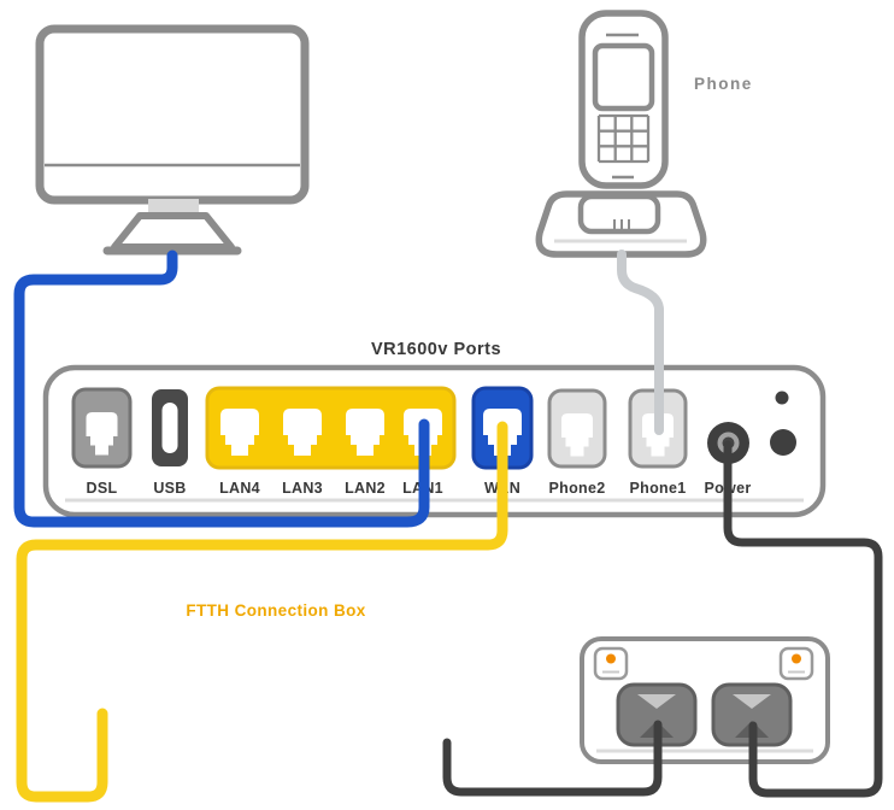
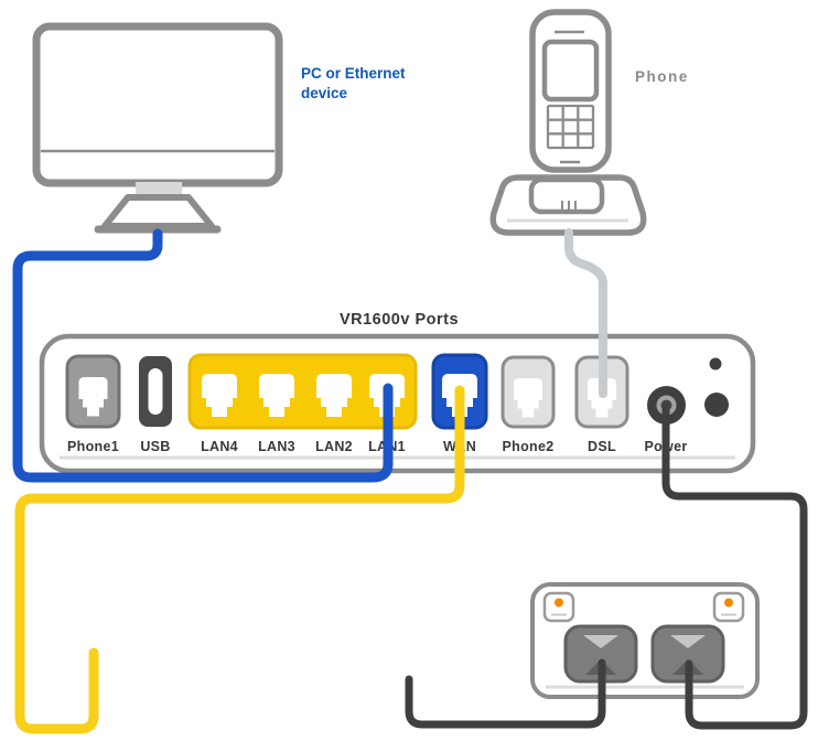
+ PC or Ethernet device
  Phone
  VR1600v Ports
- DSL
+ Phone1
  USB
  LAN4
  LAN3
  LAN2
  LA1
  Phone2
- Phone1
+ DSL
  Poer
- FTTH Connection Box
